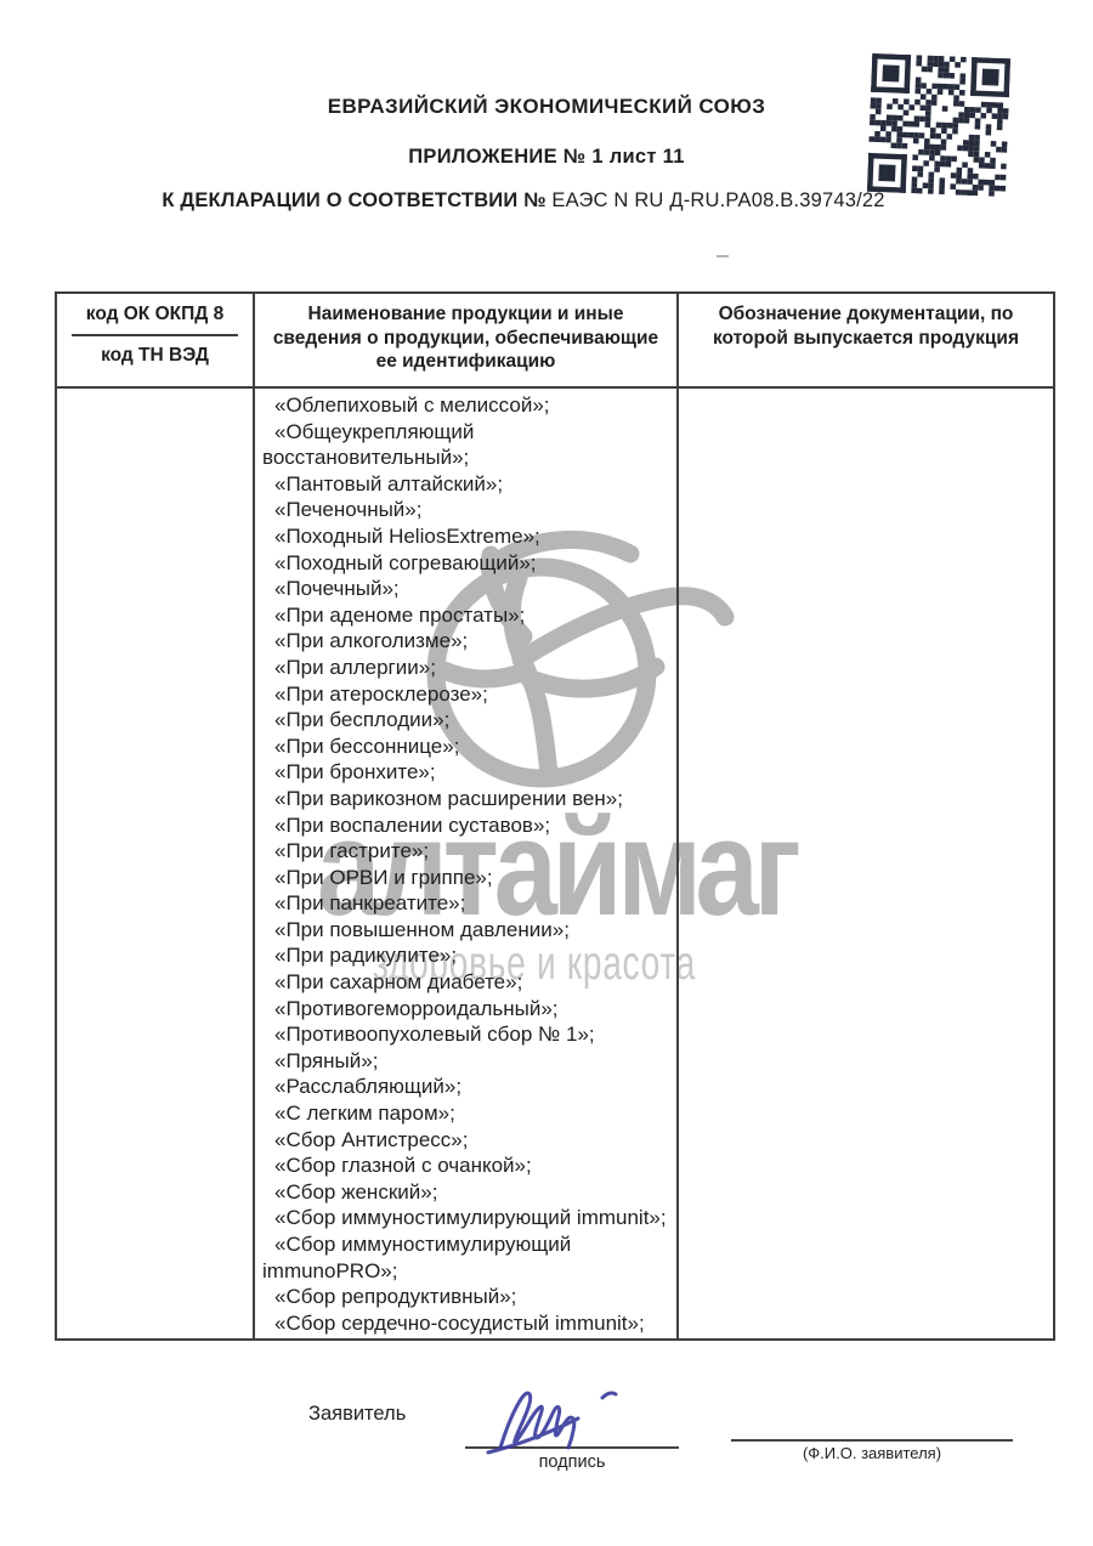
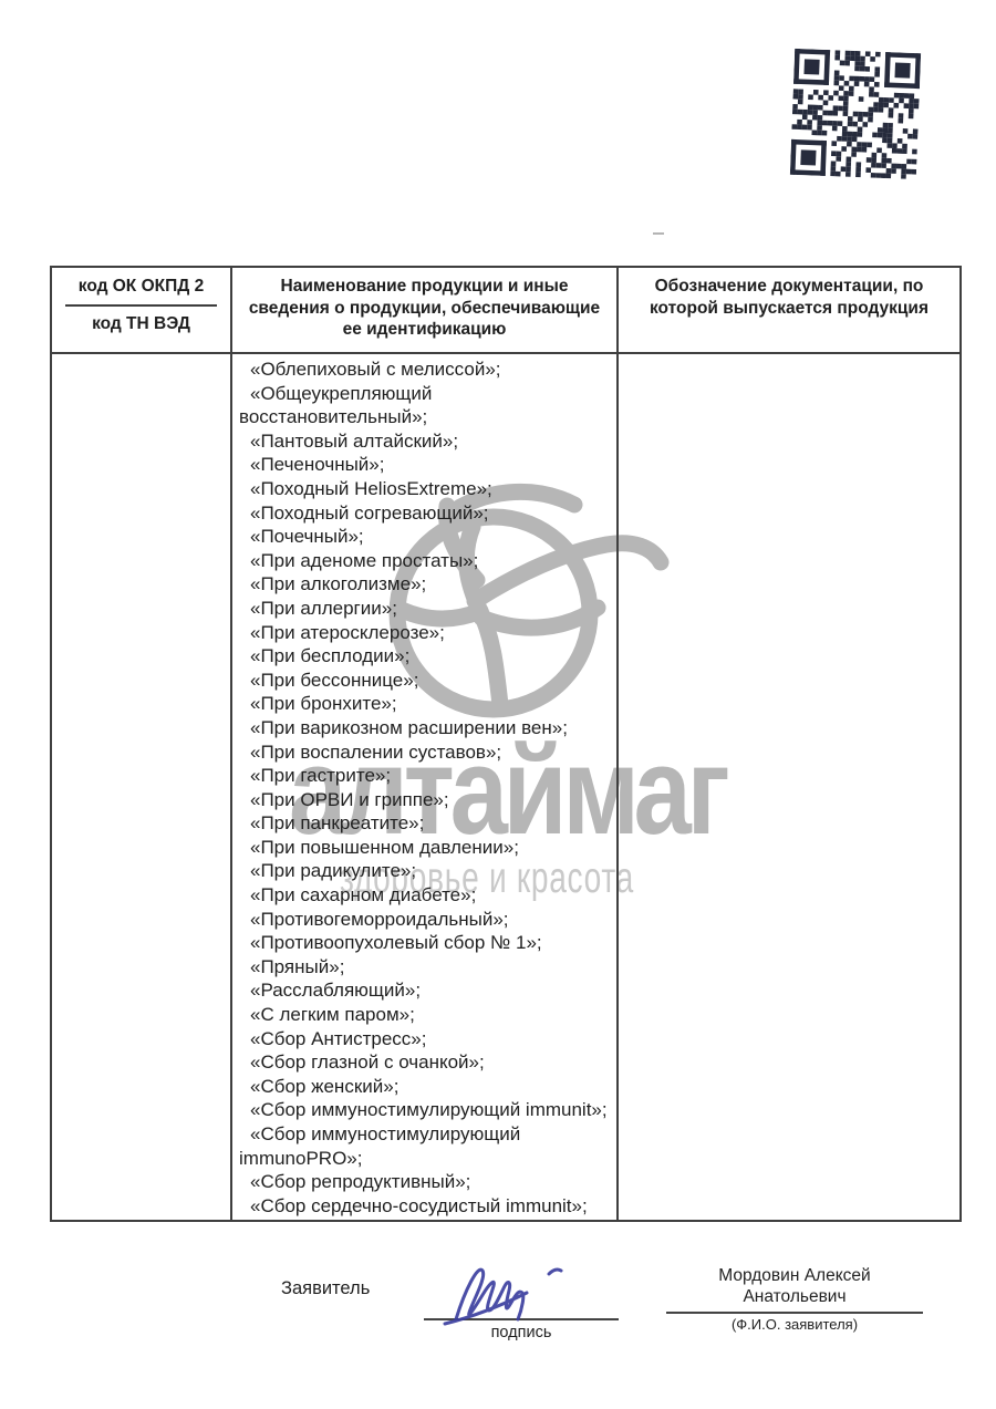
  алтаймаг
  здоровье и красота
- ЕВРАЗИЙСКИЙ ЭКОНОМИЧЕСКИЙ СОЮЗ
- ПРИЛОЖЕНИЕ № 1 лист 11
- К ДЕКЛАРАЦИИ О СООТВЕТСТВИИ № ЕАЭС N RU Д-RU.РА08.В.39743/22
- код ОК ОКПД 8 код ТН ВЭД	Наименование продукции и иные сведения о продукции, обеспечивающие ее идентификацию	Обозначение документации, по которой выпускается продукция
+ код ОК ОКПД 2 код ТН ВЭД	Наименование продукции и иные сведения о продукции, обеспечивающие ее идентификацию	Обозначение документации, по которой выпускается продукция
  	«Облепиховый с мелиссой»;«Общеукрепляющий восстановительный»;«Пантовый алтайский»;«Печеночный»;«Походный HeliosExtreme»;«Походный согревающий»;«Почечный»;«При аденоме простаты»;«При алкоголизме»;«При аллергии»;«При атеросклерозе»;«При бесплодии»;«При бессоннице»;«При бронхите»;«При варикозном расширении вен»;«При воспалении суставов»;«При гастрите»;«При ОРВИ и гриппе»;«При панкреатите»;«При повышенном давлении»;«При радикулите»;«При сахарном диабете»;«Противогеморроидальный»;«Противоопухолевый сбор № 1»;«Пряный»;«Расслабляющий»;«С легким паром»;«Сбор Антистресс»;«Сбор глазной с очанкой»;«Сбор женский»;«Сбор иммуностимулирующий immunit»;«Сбор иммуностимулирующий immunoPRO»;«Сбор репродуктивный»;«Сбор сердечно-сосудистый immunit»;
  Заявитель
  подпись
+ Мордовин Алексей
+ Анатольевич
  (Ф.И.О. заявителя)
